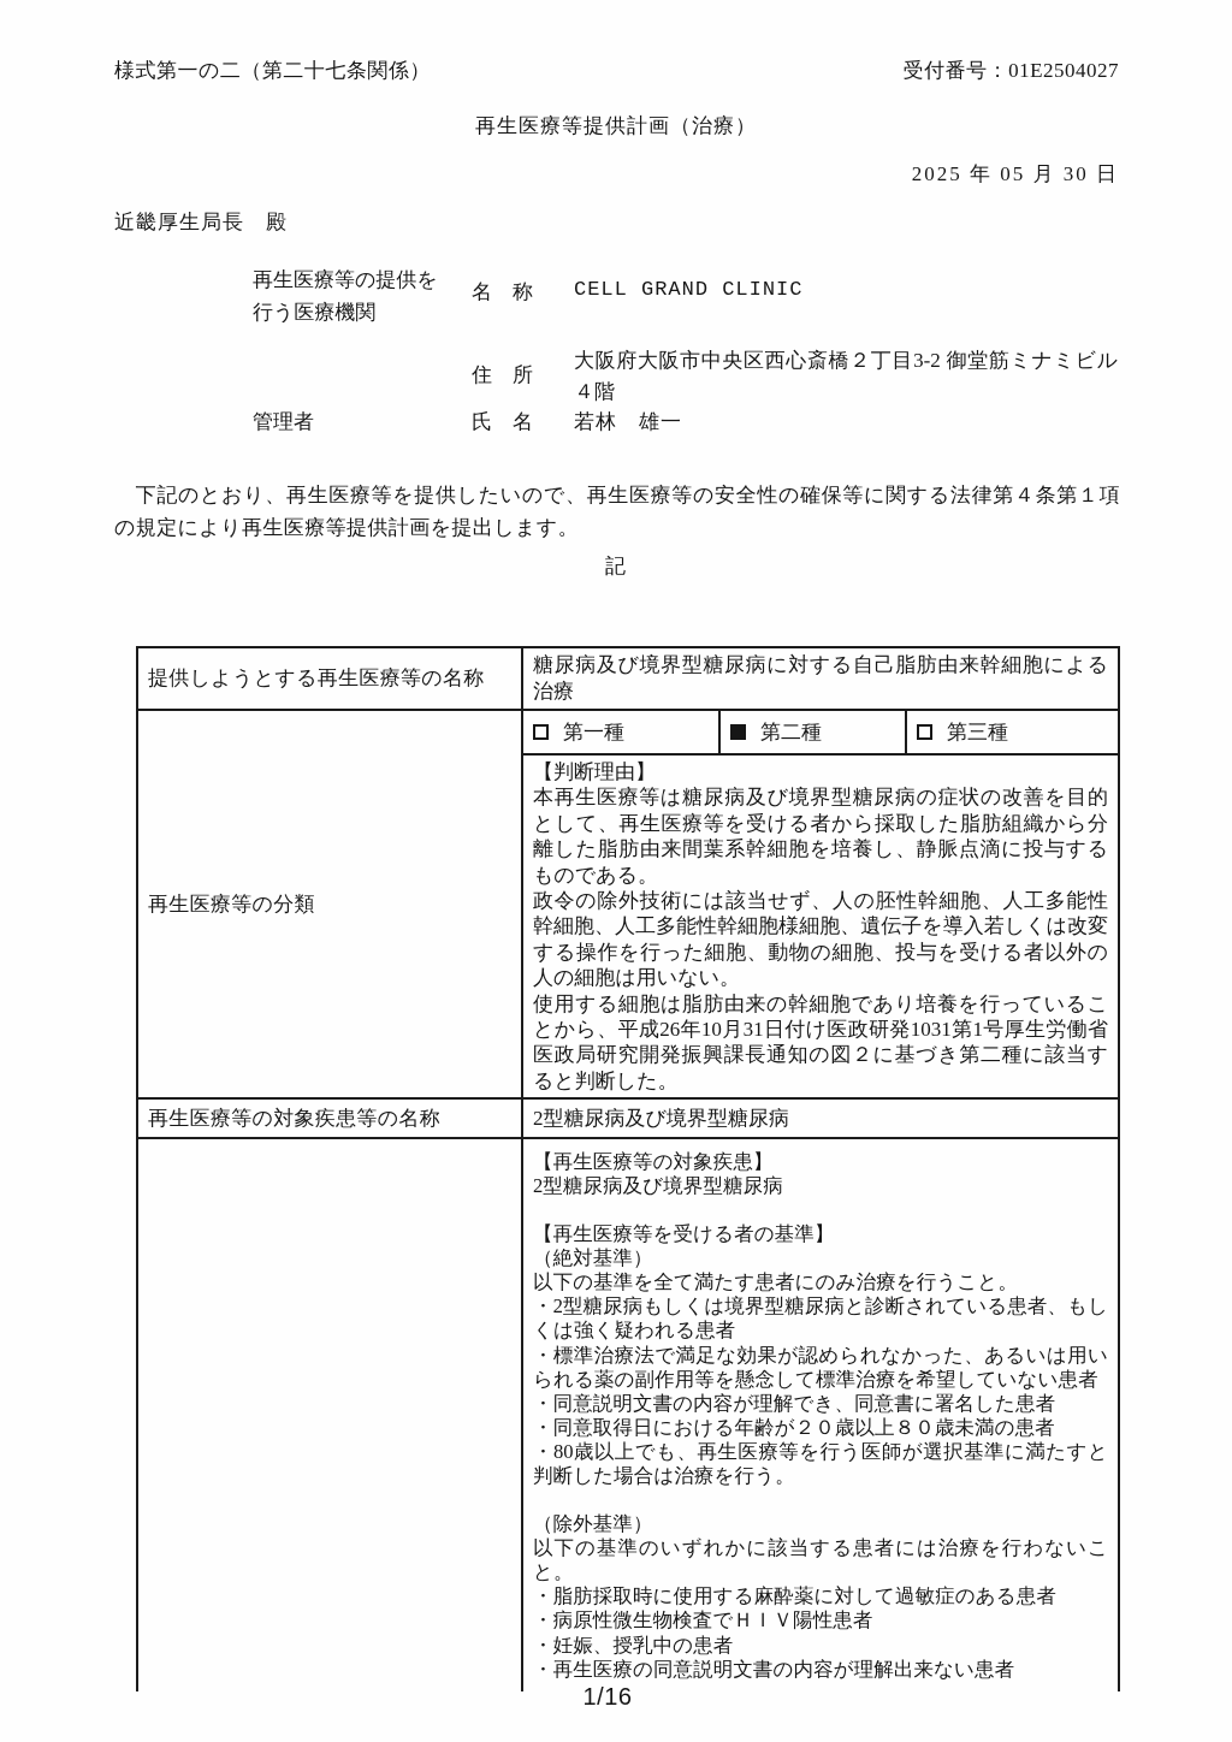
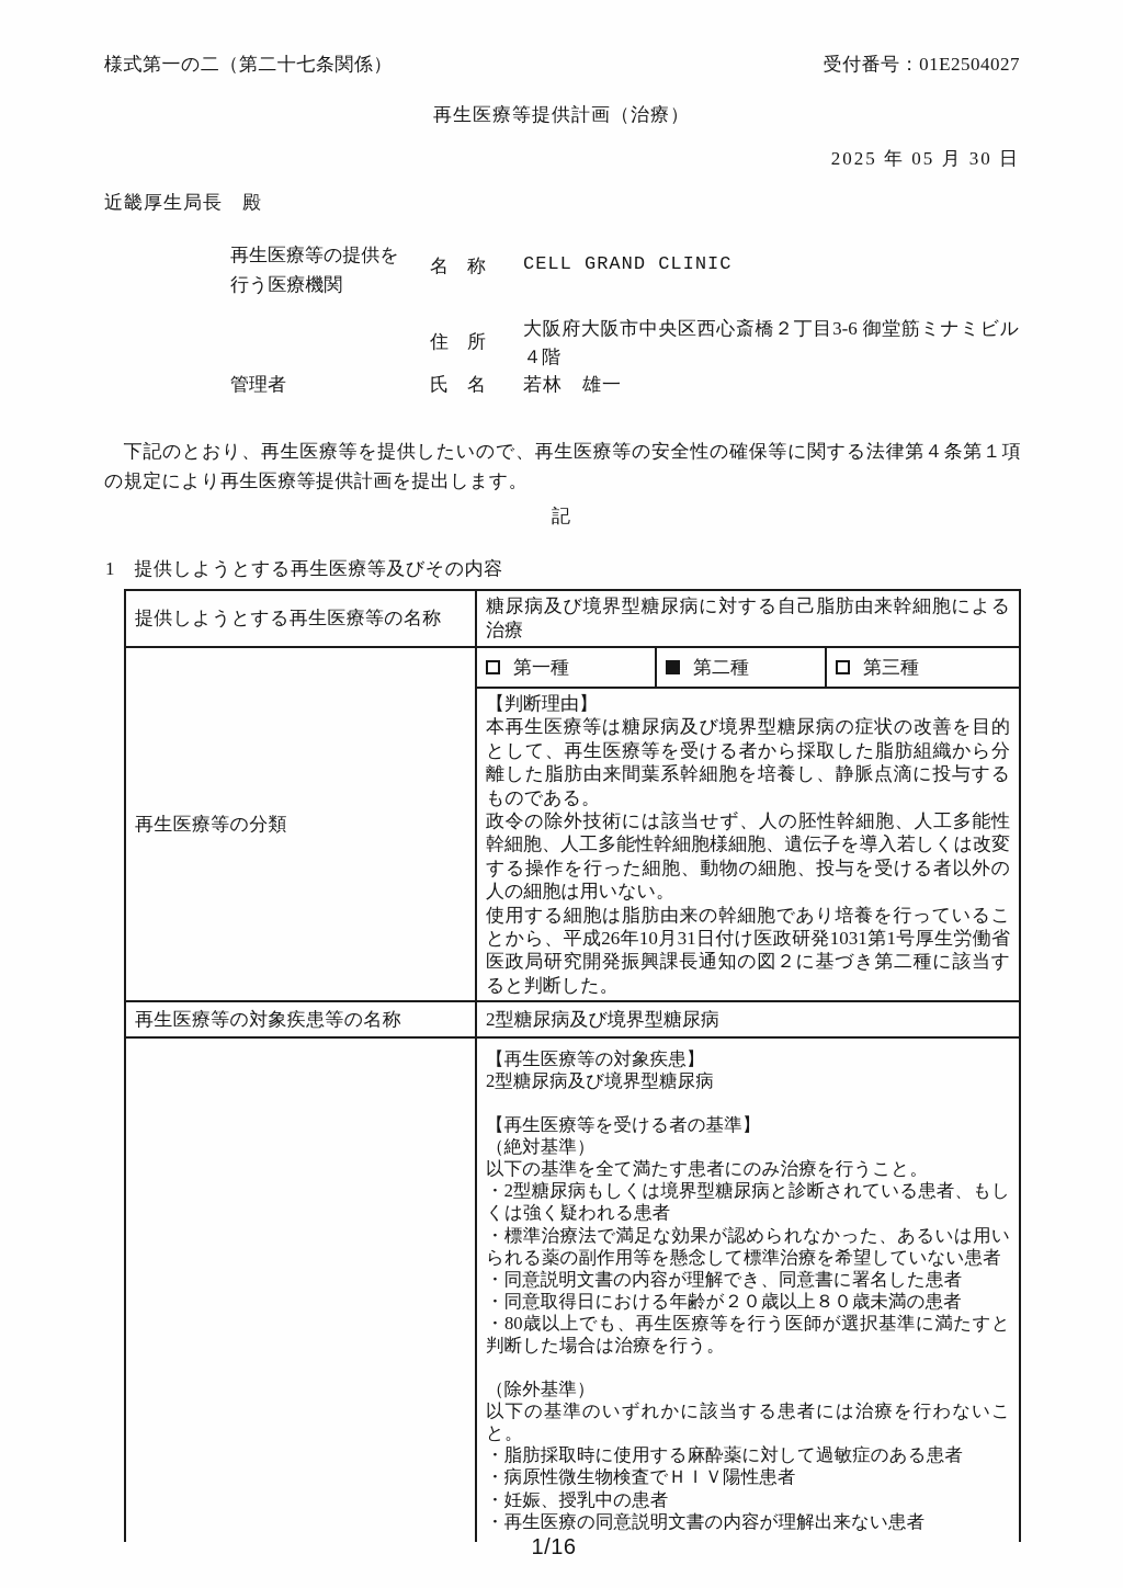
  様式第一の二（第二十七条関係）
  受付番号：01E2504027
  再生医療等提供計画（治療）
  2025 年 05 月 30 日
  近畿厚生局長 殿
  再生医療等の提供を
  行う医療機関
  名 称
  CELL GRAND CLINIC
  住 所
- 大阪府大阪市中央区西心斎橋２丁目3-2 御堂筋ミナミビル４階
+ 大阪府大阪市中央区西心斎橋２丁目3-6 御堂筋ミナミビル４階
  管理者
  氏 名
  若林 雄一
  下記のとおり、再生医療等を提供したいので、再生医療等の安全性の確保等に関する法律第４条第１項の規定により再生医療等提供計画を提出します。
  記
+ 1 提供しようとする再生医療等及びその内容
  提供しようとする再生医療等の名称	糖尿病及び境界型糖尿病に対する自己脂肪由来幹細胞による治療
  再生医療等の分類	第一種	第二種	第三種
  【判断理由】 本再生医療等は糖尿病及び境界型糖尿病の症状の改善を目的として、再生医療等を受ける者から採取した脂肪組織から分離した脂肪由来間葉系幹細胞を培養し、静脈点滴に投与するものである。 政令の除外技術には該当せず、人の胚性幹細胞、人工多能性幹細胞、人工多能性幹細胞様細胞、遺伝子を導入若しくは改変する操作を行った細胞、動物の細胞、投与を受ける者以外の人の細胞は用いない。 使用する細胞は脂肪由来の幹細胞であり培養を行っていることから、平成26年10月31日付け医政研発1031第1号厚生労働省医政局研究開発振興課長通知の図２に基づき第二種に該当すると判断した。
  再生医療等の対象疾患等の名称	2型糖尿病及び境界型糖尿病
  	【再生医療等の対象疾患】 2型糖尿病及び境界型糖尿病 【再生医療等を受ける者の基準】 （絶対基準） 以下の基準を全て満たす患者にのみ治療を行うこと。 ・2型糖尿病もしくは境界型糖尿病と診断されている患者、もしくは強く疑われる患者 ・標準治療法で満足な効果が認められなかった、あるいは用いられる薬の副作用等を懸念して標準治療を希望していない患者 ・同意説明文書の内容が理解でき、同意書に署名した患者 ・同意取得日における年齢が２０歳以上８０歳未満の患者 ・80歳以上でも、再生医療等を行う医師が選択基準に満たすと判断した場合は治療を行う。 （除外基準） 以下の基準のいずれかに該当する患者には治療を行わないこと。 ・脂肪採取時に使用する麻酔薬に対して過敏症のある患者 ・病原性微生物検査でＨＩＶ陽性患者 ・妊娠、授乳中の患者 ・再生医療の同意説明文書の内容が理解出来ない患者
  1/16
